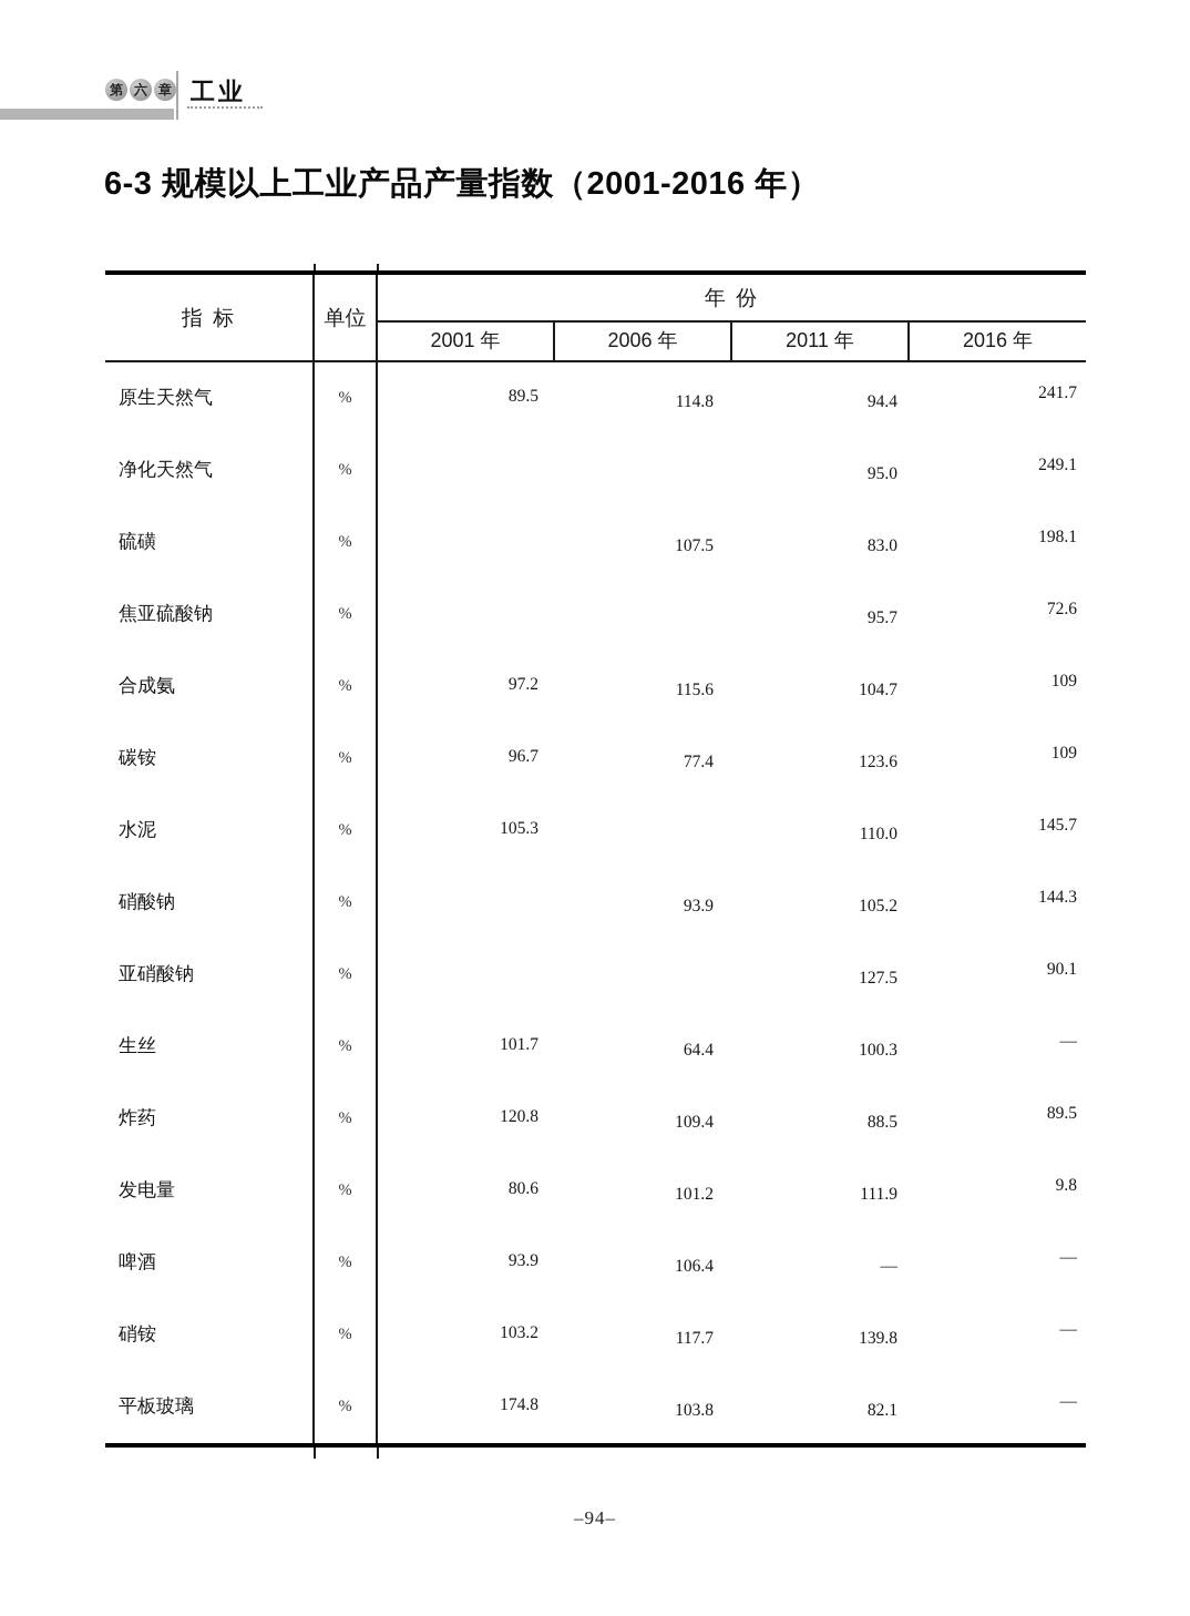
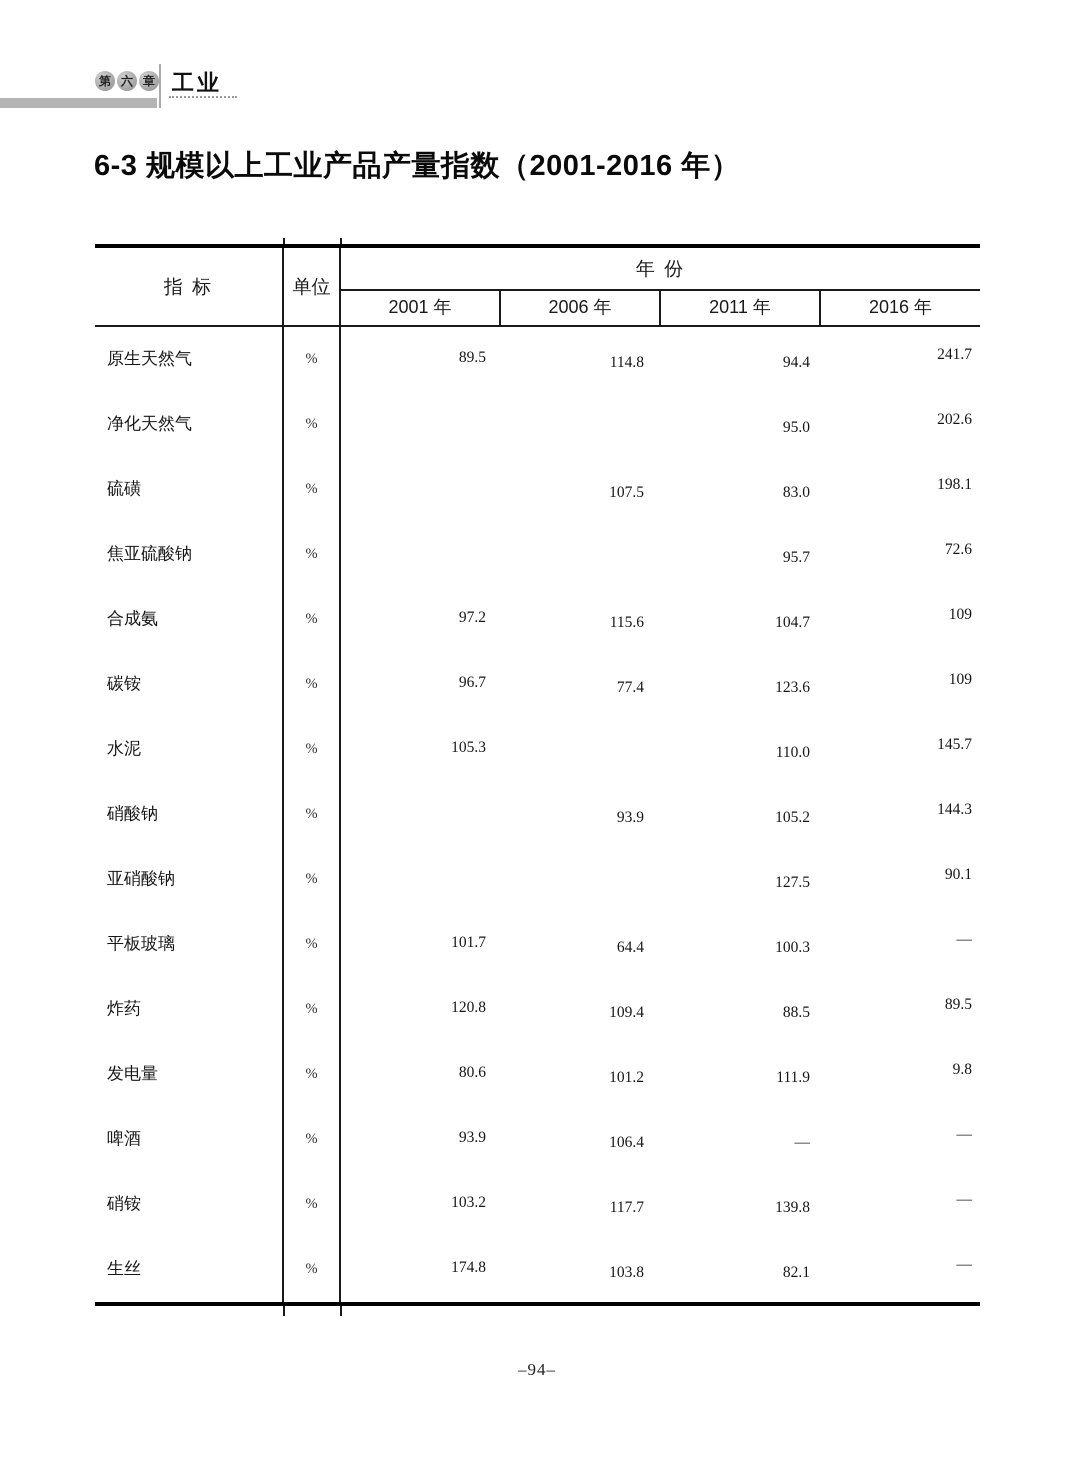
  第
  六
  章
  工业
  6-3 规模以上工业产品产量指数（2001-2016 年）
  指 标	单位	年 份
  2001 年	2006 年	2011 年	2016 年
  原生天然气	%	89.5	114.8	94.4	241.7
- 净化天然气	%			95.0	249.1
+ 净化天然气	%			95.0	202.6
  硫磺	%		107.5	83.0	198.1
  焦亚硫酸钠	%			95.7	72.6
  合成氨	%	97.2	115.6	104.7	109
  碳铵	%	96.7	77.4	123.6	109
  水泥	%	105.3		110.0	145.7
  硝酸钠	%		93.9	105.2	144.3
  亚硝酸钠	%			127.5	90.1
- 生丝	%	101.7	64.4	100.3	—
+ 平板玻璃	%	101.7	64.4	100.3	—
  炸药	%	120.8	109.4	88.5	89.5
  发电量	%	80.6	101.2	111.9	9.8
  啤酒	%	93.9	106.4	—	—
  硝铵	%	103.2	117.7	139.8	—
- 平板玻璃	%	174.8	103.8	82.1	—
+ 生丝	%	174.8	103.8	82.1	—
  –94–
